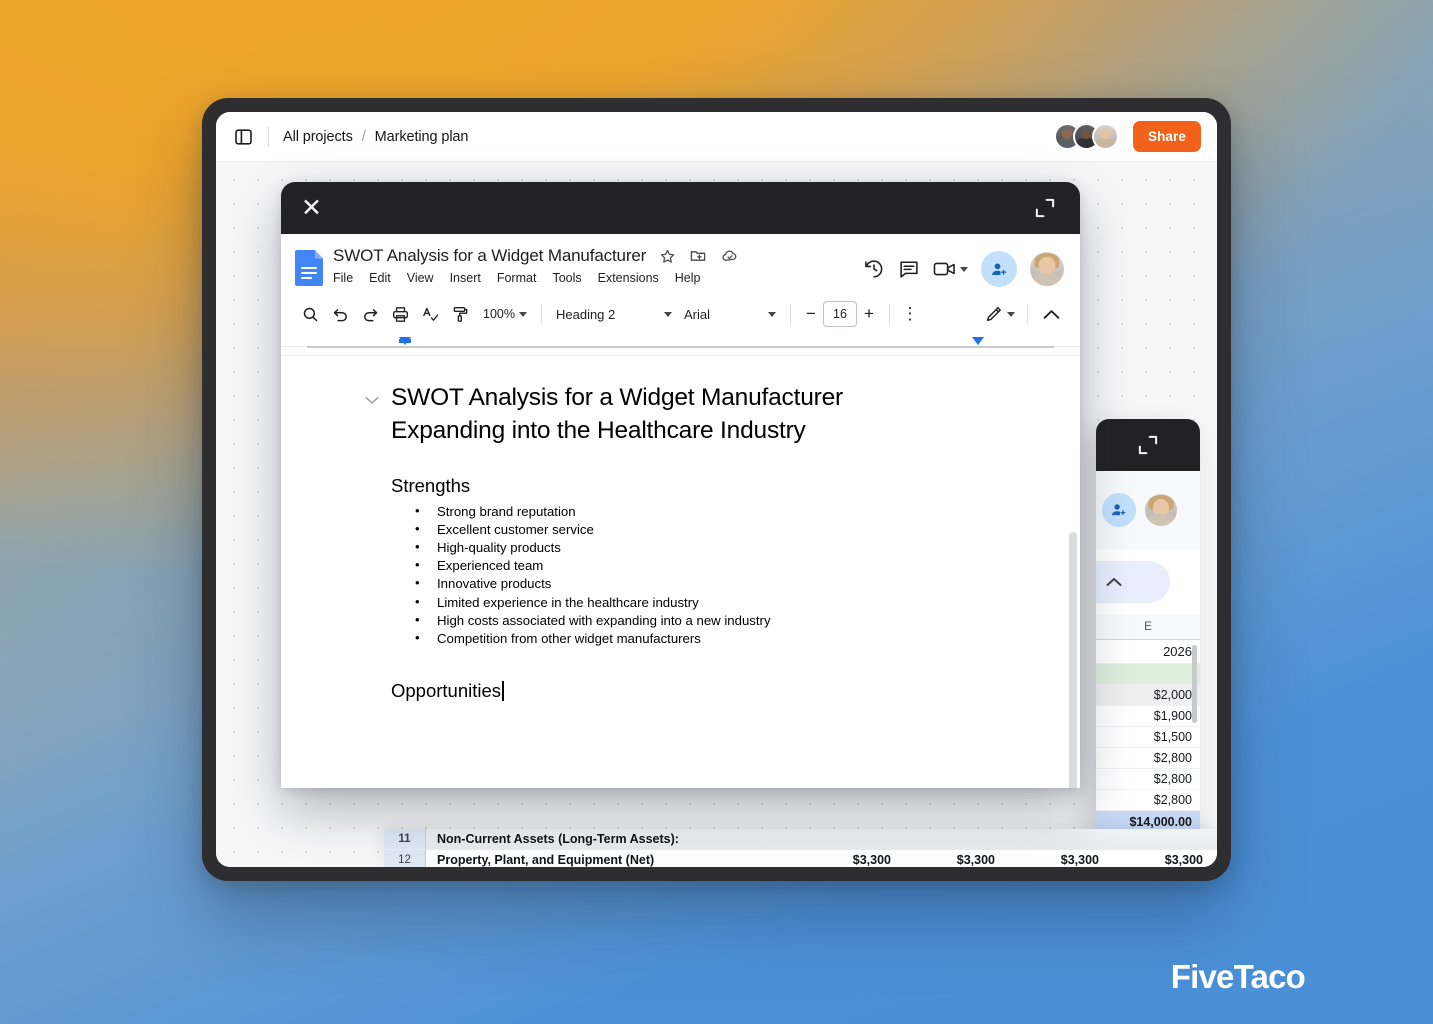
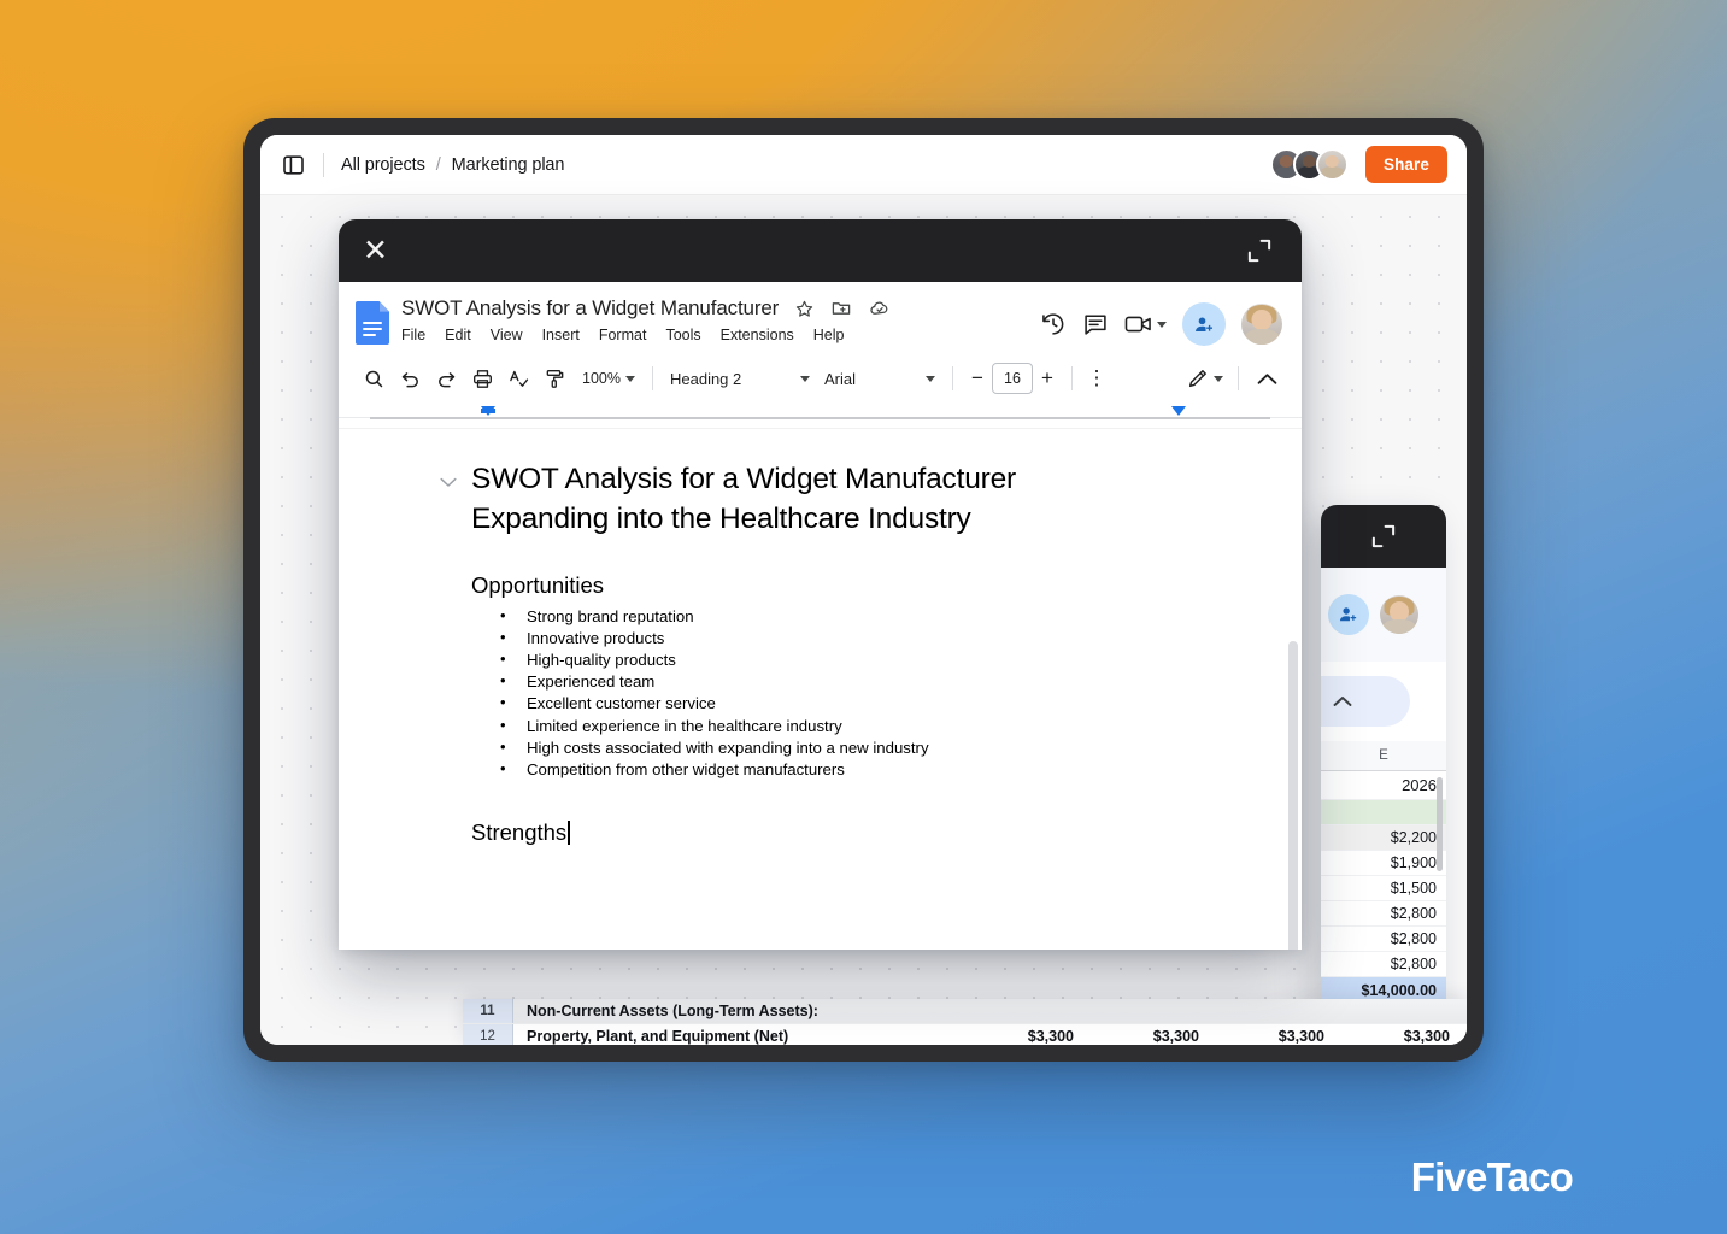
  All projects
  /
  Marketing plan
  Share
  E
  2026
- $2,000
+ $2,200
  $1,900
  $1,500
  $2,800
  $2,800
  $2,800
  $14,000.00
  11
  Non-Current Assets (Long-Term Assets):
  12
  Property, Plant, and Equipment (Net)
  $3,300
  $3,300
  $3,300
  $3,300
  ✕
  SWOT Analysis for a Widget Manufacturer
  File
  Edit
  View
  Insert
  Format
  Tools
  Extensions
  Help
  100%
  Heading 2
  Arial
  −
  16
  +
  ⋮
  SWOT Analysis for a Widget Manufacturer
  Expanding into the Healthcare Industry
- Strengths
+ Opportunities
  Strong brand reputation
- Excellent customer service
+ Innovative products
  High-quality products
  Experienced team
- Innovative products
+ Excellent customer service
  Limited experience in the healthcare industry
  High costs associated with expanding into a new industry
  Competition from other widget manufacturers
- Opportunities
+ Strengths
  FiveTaco
